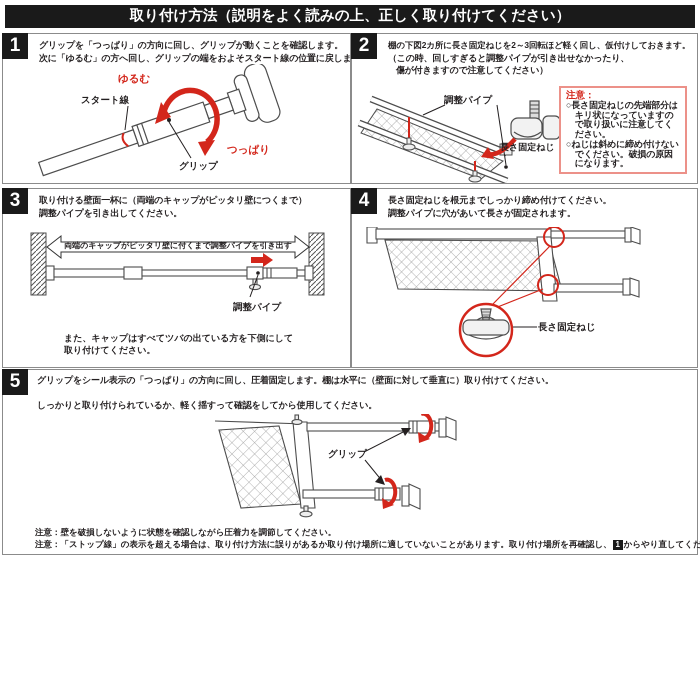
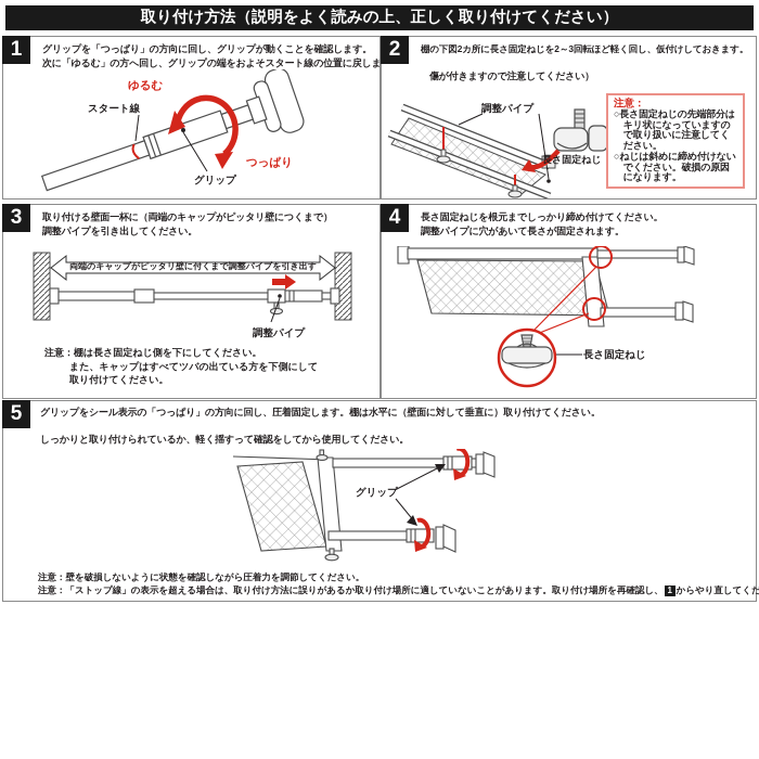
  取り付け方法（説明をよく読みの上、正しく取り付けてください）
  1
  グリップを「つっぱり」の方向に回し、グリップが動くことを確認します。
  次に「ゆるむ」の方へ回し、グリップの端をおよそスタート線の位置に戻しま
  ゆるむ
  スタート線
  グリップ
  つっぱり
  2
  棚の下図2カ所に長さ固定ねじを2～3回転ほど軽く回し、仮付けしておきます。
- （この時、回しすぎると調整パイプが引き出せなかったり、
  傷が付きますので注意してください）
  調整パイプ
  長さ固定ねじ
  注意：
  ○長さ固定ねじの先端部分はキリ状になっていますので取り扱いに注意してください。
  ○ねじは斜めに締め付けないでください。破損の原因になります。
  3
  取り付ける壁面一杯に（両端のキャップがピッタリ壁につくまで）
  調整パイプを引き出してください。
  両端のキャップがピッタリ壁に付くまで調整パイプを引き出す
  調整パイプ
+ 注意：棚は長さ固定ねじ側を下にしてください。
  また、キャップはすべてツバの出ている方を下側にして
  取り付けてください。
  4
  長さ固定ねじを根元までしっかり締め付けてください。
  調整パイプに穴があいて長さが固定されます。
  長さ固定ねじ
  5
  グリップをシール表示の「つっぱり」の方向に回し、圧着固定します。棚は水平に（壁面に対して垂直に）取り付けてください。
  しっかりと取り付けられているか、軽く揺すって確認をしてから使用してください。
  グリップ
  注意：壁を破損しないように状態を確認しながら圧着力を調節してください。
  注意：「ストップ線」の表示を超える場合は、取り付け方法に誤りがあるか取り付け場所に適していないことがあります。取り付け場所を再確認し、 1 からやり直してくだ
